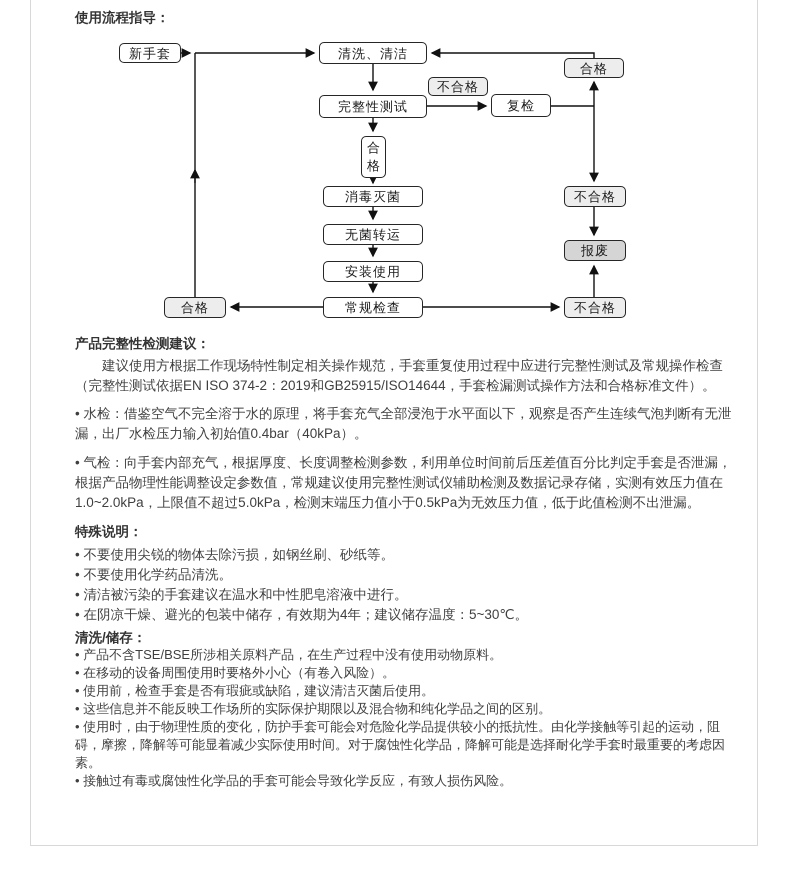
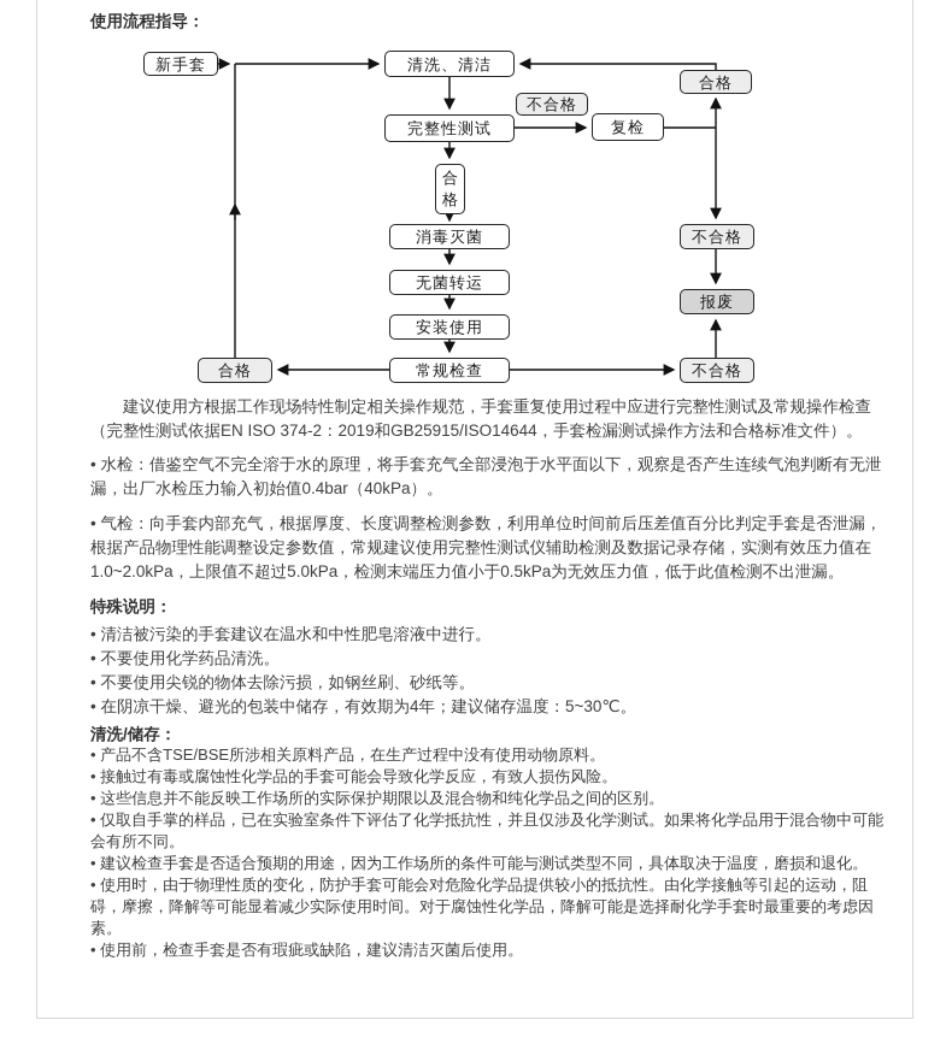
  使用流程指导：
  新手套
  清洗、清洁
  不合格
  完整性测试
  复检
  合格
  合格
  消毒灭菌
  不合格
  无菌转运
  报废
  安装使用
  常规检查
  合格
  不合格
- 产品完整性检测建议：
  建议使用方根据工作现场特性制定相关操作规范，手套重复使用过程中应进行完整性测试及常规操作检查（完整性测试依据EN ISO 374-2：2019和GB25915/ISO14644，手套检漏测试操作方法和合格标准文件）。
  水检：借鉴空气不完全溶于水的原理，将手套充气全部浸泡于水平面以下，观察是否产生连续气泡判断有无泄漏，出厂水检压力输入初始值0.4bar（40kPa）。
  气检：向手套内部充气，根据厚度、长度调整检测参数，利用单位时间前后压差值百分比判定手套是否泄漏，根据产品物理性能调整设定参数值，常规建议使用完整性测试仪辅助检测及数据记录存储，实测有效压力值在1.0~2.0kPa，上限值不超过5.0kPa，检测末端压力值小于0.5kPa为无效压力值，低于此值检测不出泄漏。
  特殊说明：
- 不要使用尖锐的物体去除污损，如钢丝刷、砂纸等。
+ 清洁被污染的手套建议在温水和中性肥皂溶液中进行。
  不要使用化学药品清洗。
- 清洁被污染的手套建议在温水和中性肥皂溶液中进行。
+ 不要使用尖锐的物体去除污损，如钢丝刷、砂纸等。
  在阴凉干燥、避光的包装中储存，有效期为4年；建议储存温度：5~30℃。
  清洗/储存：
  产品不含TSE/BSE所涉相关原料产品，在生产过程中没有使用动物原料。
- 在移动的设备周围使用时要格外小心（有卷入风险）。
- 使用前，检查手套是否有瑕疵或缺陷，建议清洁灭菌后使用。
+ 接触过有毒或腐蚀性化学品的手套可能会导致化学反应，有致人损伤风险。
  这些信息并不能反映工作场所的实际保护期限以及混合物和纯化学品之间的区别。
+ 仅取自手掌的样品，已在实验室条件下评估了化学抵抗性，并且仅涉及化学测试。如果将化学品用于混合物中可能会有所不同。
+ 建议检查手套是否适合预期的用途，因为工作场所的条件可能与测试类型不同，具体取决于温度，磨损和退化。
  使用时，由于物理性质的变化，防护手套可能会对危险化学品提供较小的抵抗性。由化学接触等引起的运动，阻碍，摩擦，降解等可能显着减少实际使用时间。对于腐蚀性化学品，降解可能是选择耐化学手套时最重要的考虑因素。
- 接触过有毒或腐蚀性化学品的手套可能会导致化学反应，有致人损伤风险。
+ 使用前，检查手套是否有瑕疵或缺陷，建议清洁灭菌后使用。
